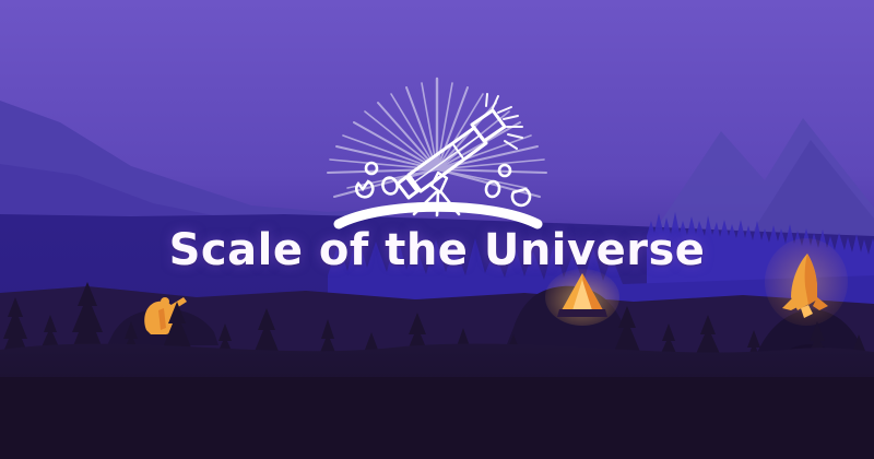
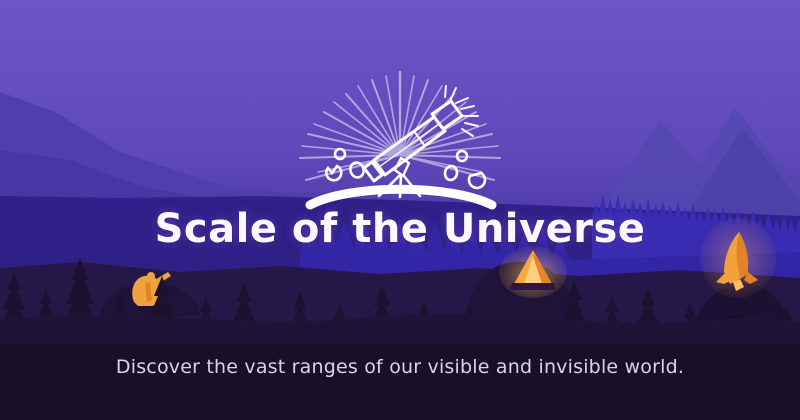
  Scale of the Universe
+ Discover the vast ranges of our visible and invisible world.
